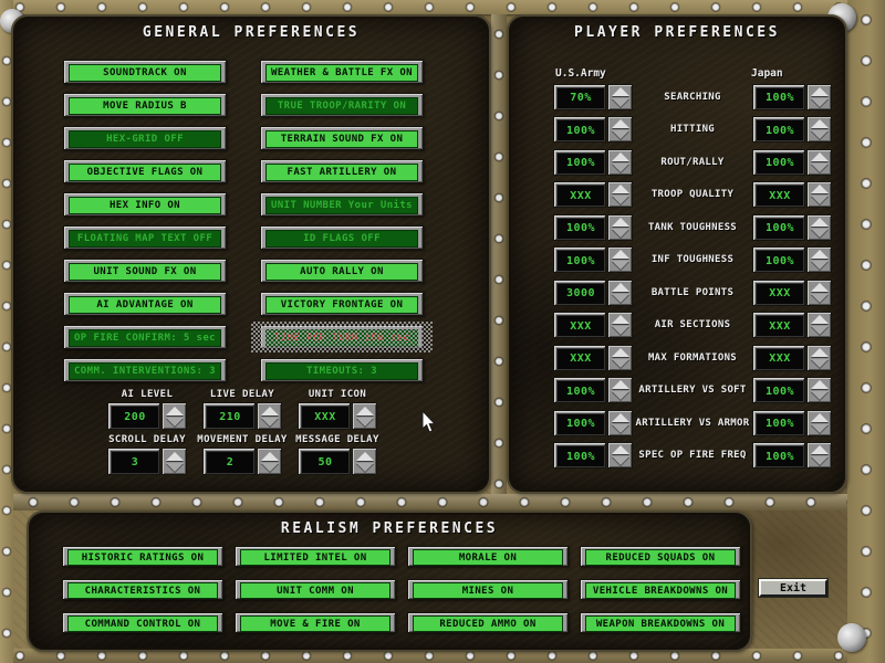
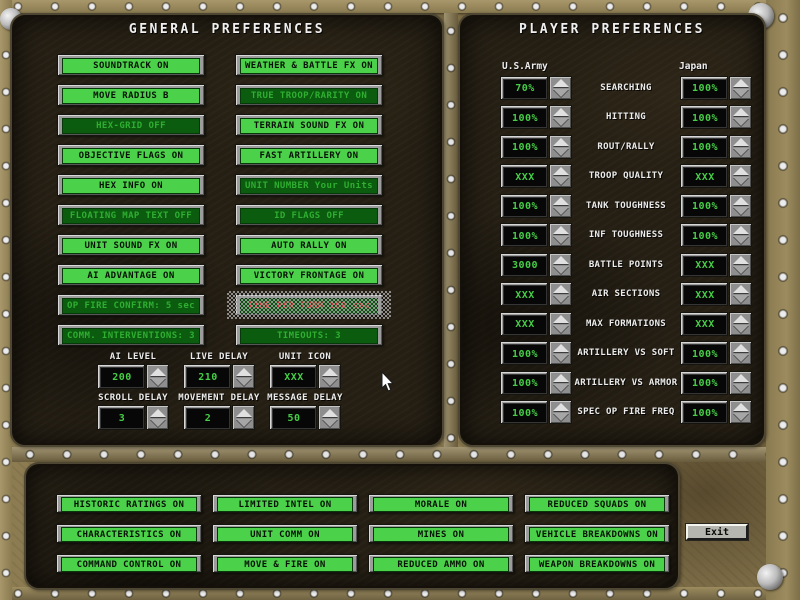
  GENERAL PREFERENCES
  SOUNDTRACK ON
  MOVE RADIUS B
  HEX-GRID OFF
  OBJECTIVE FLAGS ON
  HEX INFO ON
  FLOATING MAP TEXT OFF
  UNIT SOUND FX ON
  AI ADVANTAGE ON
  OP FIRE CONFIRM: 5 sec
  COMM. INTERVENTIONS: 3
  WEATHER & BATTLE FX ON
  TRUE TROOP/RARITY ON
  TERRAIN SOUND FX ON
  FAST ARTILLERY ON
  UNIT NUMBER Your Units
  ID FLAGS OFF
  AUTO RALLY ON
  VICTORY FRONTAGE ON
  TIMEOUTS: 3
  AI LEVEL
  200
  LIVE DELAY
  210
  UNIT ICON
  XXX
  SCROLL DELAY
  3
  MOVEMENT DELAY
  2
  MESSAGE DELAY
  50
  PLAYER PREFERENCES
  U.S.Army
  Japan
  70%
  SEARCHING
  100%
  100%
  HITTING
  100%
  100%
  ROUT/RALLY
  100%
  XXX
  TROOP QUALITY
  XXX
  100%
  TANK TOUGHNESS
  100%
  100%
  INF TOUGHNESS
  100%
  3000
  BATTLE POINTS
  XXX
  XXX
  AIR SECTIONS
  XXX
  XXX
  MAX FORMATIONS
  XXX
  100%
  ARTILLERY VS SOFT
  100%
  100%
  ARTILLERY VS ARMOR
  100%
  100%
  SPEC OP FIRE FREQ
  100%
- REALISM PREFERENCES
  HISTORIC RATINGS ON
  LIMITED INTEL ON
  MORALE ON
  REDUCED SQUADS ON
  CHARACTERISTICS ON
  UNIT COMM ON
  MINES ON
  VEHICLE BREAKDOWNS ON
  COMMAND CONTROL ON
  MOVE & FIRE ON
  REDUCED AMMO ON
  WEAPON BREAKDOWNS ON
  Exit
